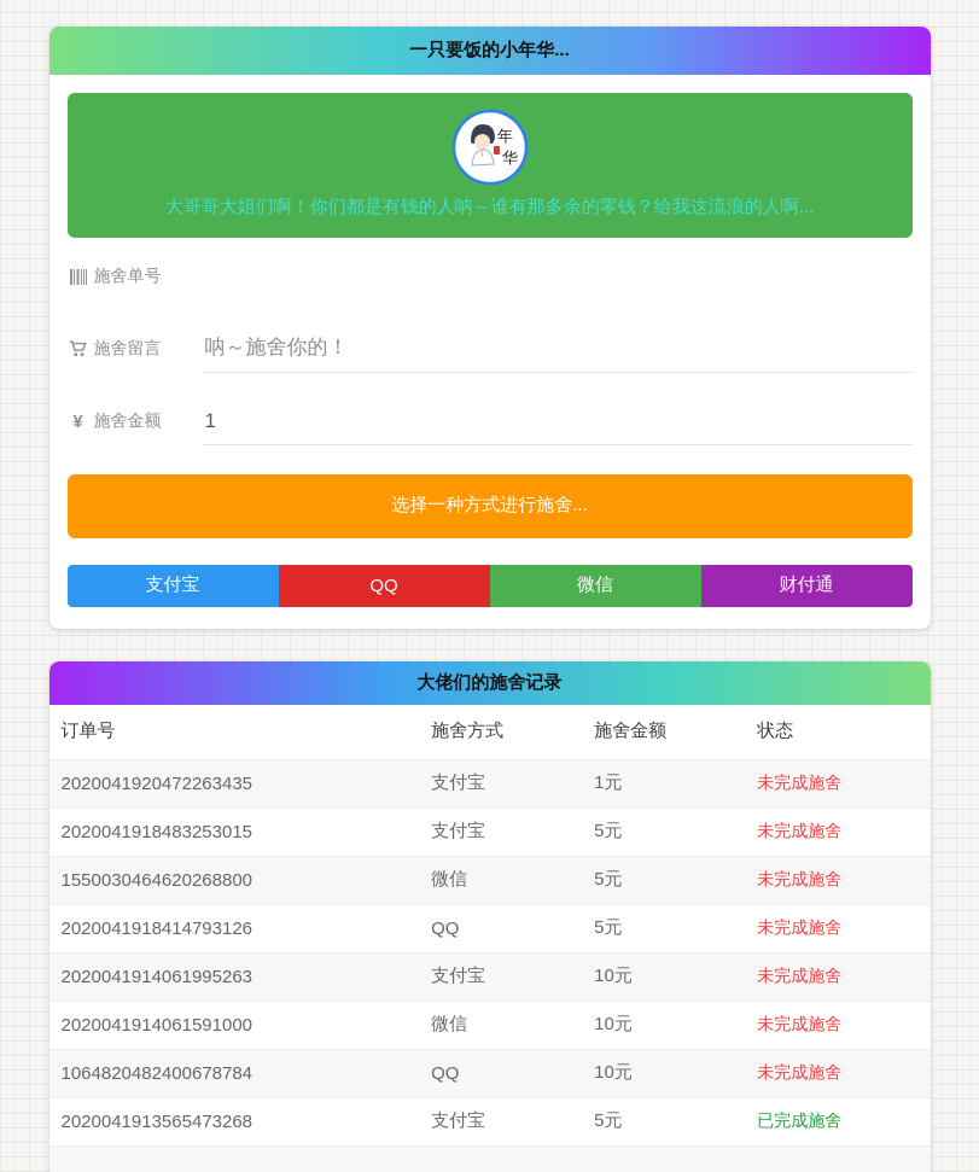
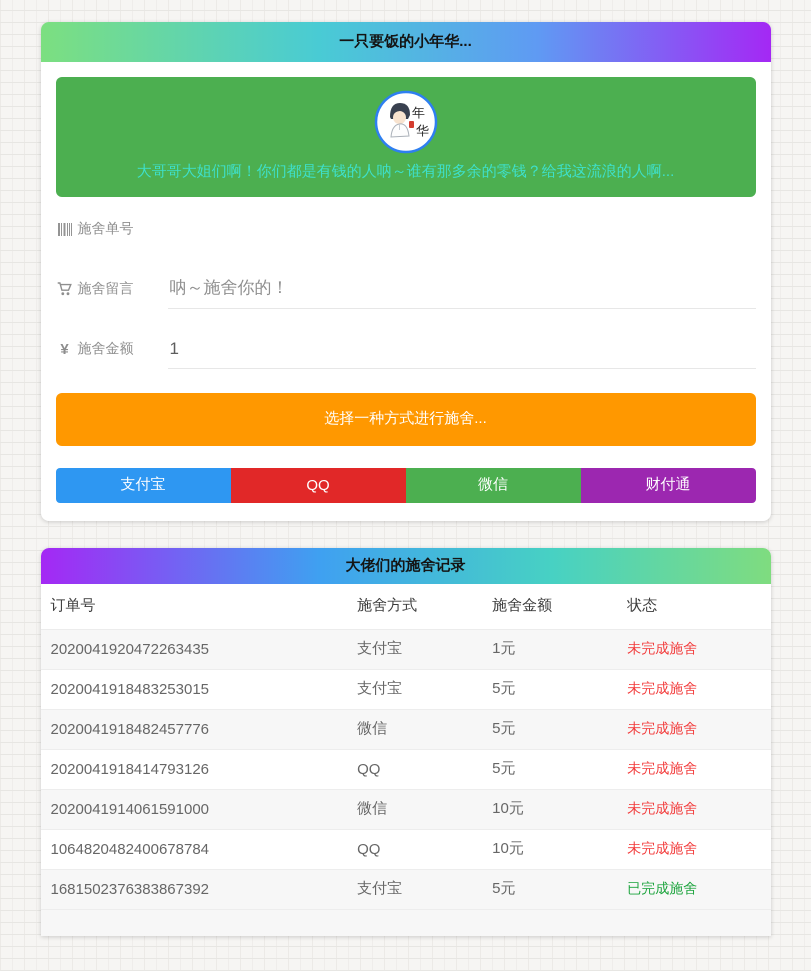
  一只要饭的小年华...
  年
  华
  大哥哥大姐们啊！你们都是有钱的人呐～谁有那多余的零钱？给我这流浪的人啊...
  施舍单号
  施舍留言
  呐～施舍你的！
  ¥
  施舍金额
  1
  选择一种方式进行施舍...
  支付宝
  QQ
  微信
  财付通
  大佬们的施舍记录
  订单号	施舍方式	施舍金额	状态
  2020041920472263435	支付宝	1元	未完成施舍
  2020041918483253015	支付宝	5元	未完成施舍
- 1550030464620268800	微信	5元	未完成施舍
+ 2020041918482457776	微信	5元	未完成施舍
  2020041918414793126	QQ	5元	未完成施舍
- 2020041914061995263	支付宝	10元	未完成施舍
  2020041914061591000	微信	10元	未完成施舍
  1064820482400678784	QQ	10元	未完成施舍
- 2020041913565473268	支付宝	5元	已完成施舍
+ 1681502376383867392	支付宝	5元	已完成施舍
